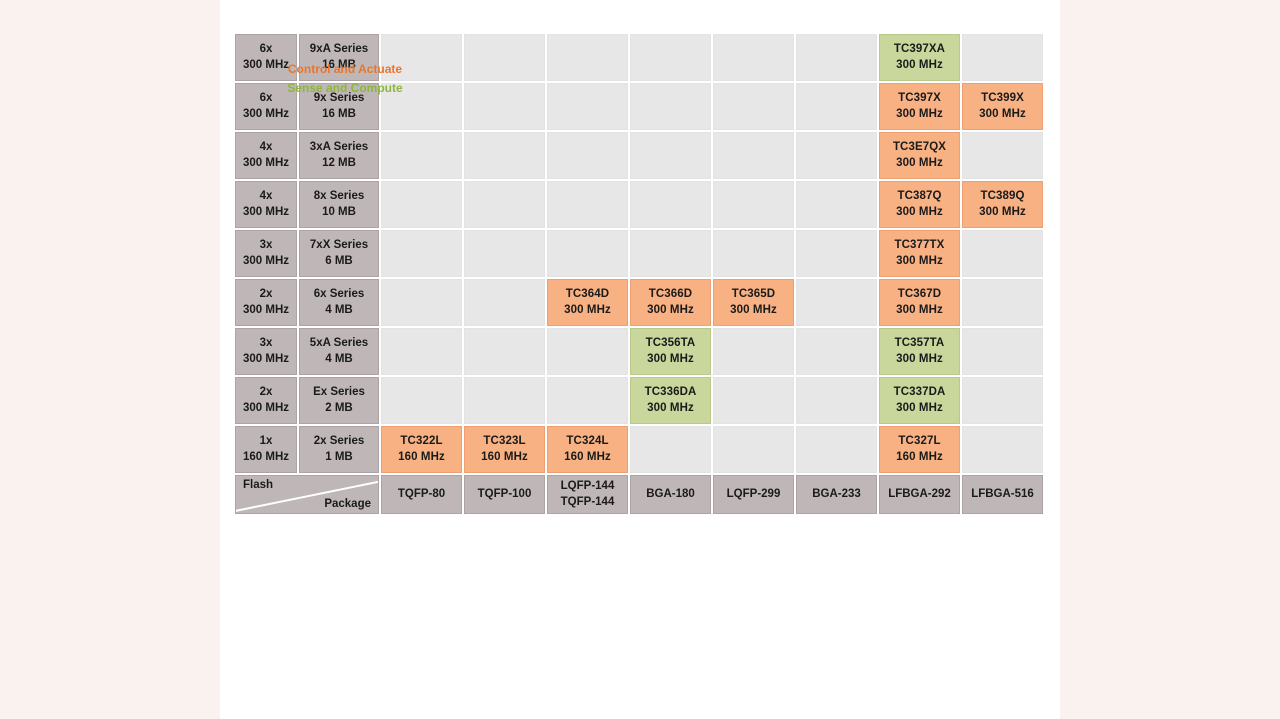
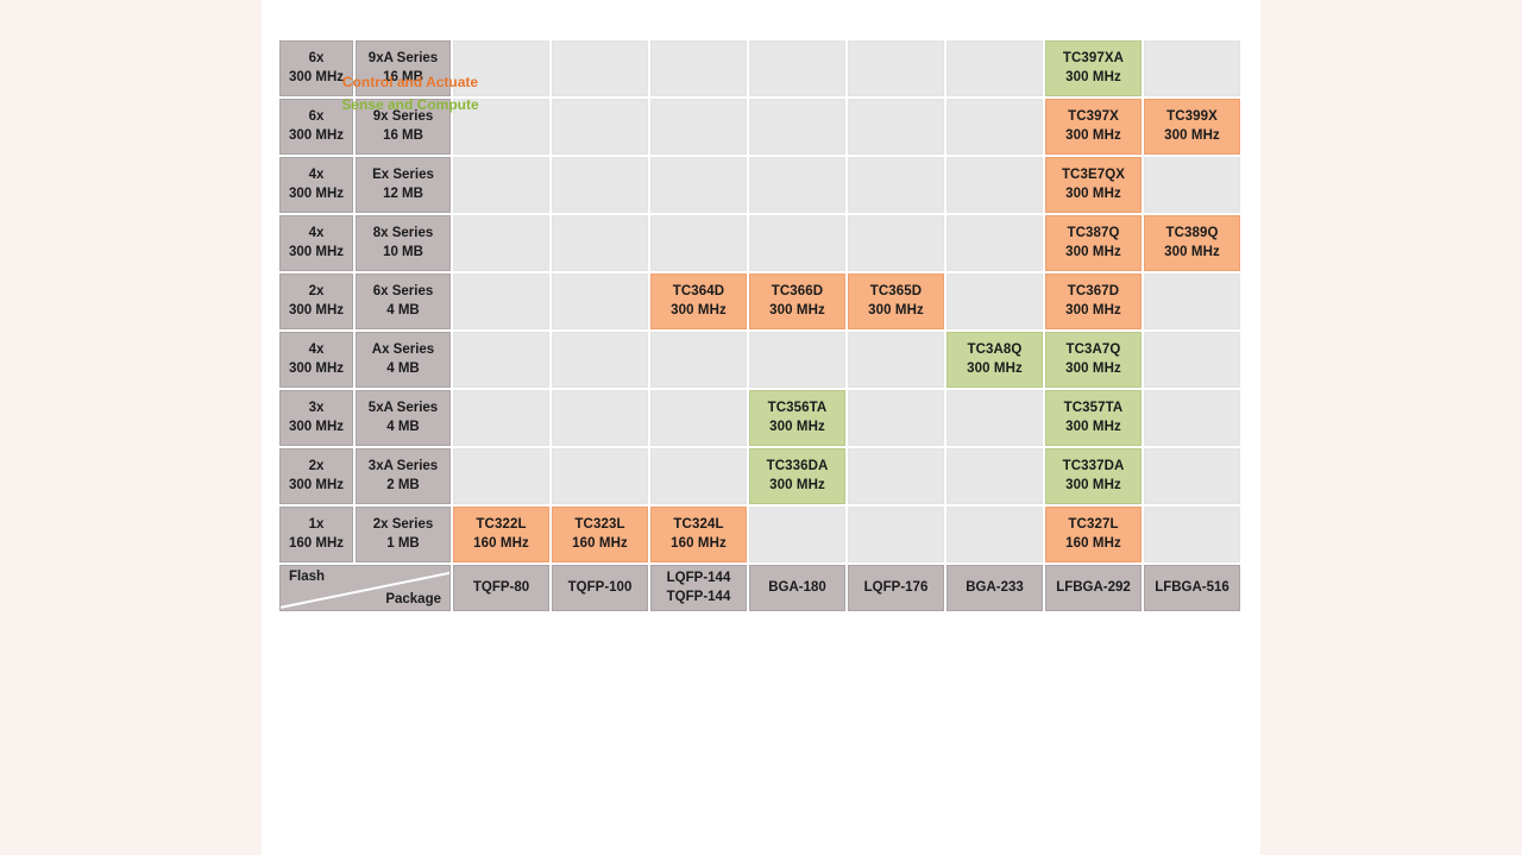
  6x300 MHz	9xA Series16 MB							TC397XA300 MHz
  6x300 MHz	9x Series16 MB							TC397X300 MHz	TC399X300 MHz
- 4x300 MHz	3xA Series12 MB							TC3E7QX300 MHz
+ 4x300 MHz	Ex Series12 MB							TC3E7QX300 MHz
  4x300 MHz	8x Series10 MB							TC387Q300 MHz	TC389Q300 MHz
- 3x300 MHz	7xX Series6 MB							TC377TX300 MHz
  2x300 MHz	6x Series4 MB			TC364D300 MHz	TC366D300 MHz	TC365D300 MHz		TC367D300 MHz
+ 4x300 MHz	Ax Series4 MB						TC3A8Q300 MHz	TC3A7Q300 MHz
  3x300 MHz	5xA Series4 MB				TC356TA300 MHz			TC357TA300 MHz
- 2x300 MHz	Ex Series2 MB				TC336DA300 MHz			TC337DA300 MHz
+ 2x300 MHz	3xA Series2 MB				TC336DA300 MHz			TC337DA300 MHz
  1x160 MHz	2x Series1 MB	TC322L160 MHz	TC323L160 MHz	TC324L160 MHz				TC327L160 MHz
- FlashPackage	TQFP-80	TQFP-100	LQFP-144TQFP-144	BGA-180	LQFP-299	BGA-233	LFBGA-292	LFBGA-516
+ FlashPackage	TQFP-80	TQFP-100	LQFP-144TQFP-144	BGA-180	LQFP-176	BGA-233	LFBGA-292	LFBGA-516
  Control and Actuate
  Sense and Compute
